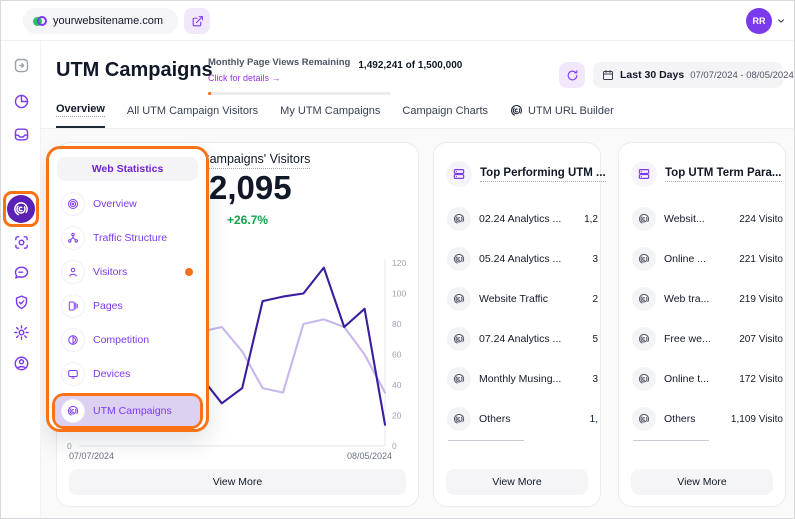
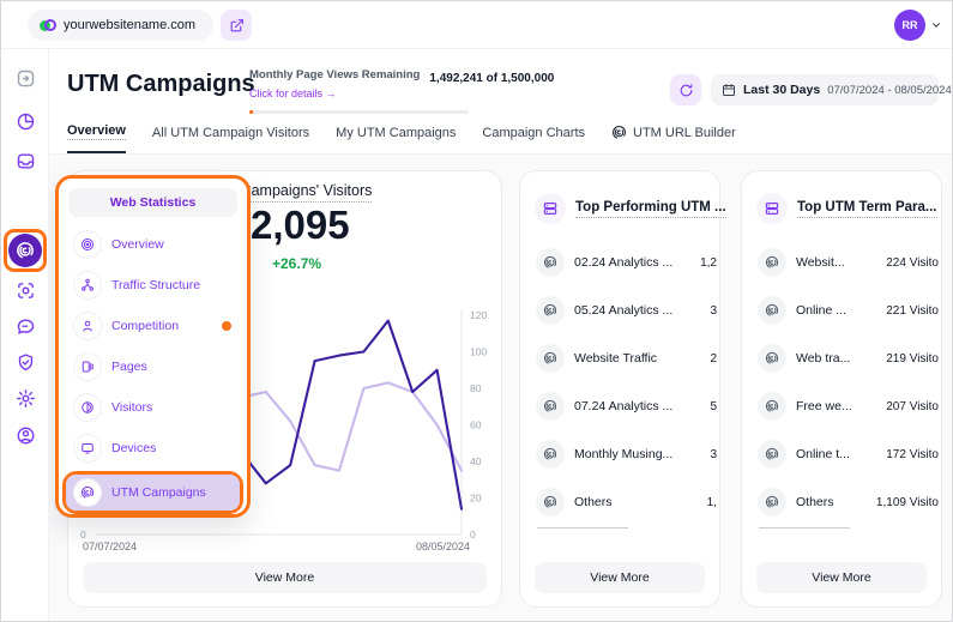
  yourwebsitename.com
  RR
  UTM Campaigns
  Monthly Page Views Remaining
  Click for details →
  1,492,241 of 1,500,000
  Last 30 Days
  07/07/2024 - 08/05/2024
  Overview
  All UTM Campaign Visitors
  My UTM Campaigns
  Campaign Charts
  UTM URL Builder
  ampaigns' Visitors
  2,095
  +26.7%
  0
  20
  40
  60
  80
  100
  120
  0
  07/07/2024
  08/05/2024
  View More
  Top Performing UTM ...
  02.24 Analytics ...
  1,2
  05.24 Analytics ...
  3
  Website Traffic
  2
  07.24 Analytics ...
  5
  Monthly Musing...
  3
  Others
  1,
  View More
  Top UTM Term Para...
  Websit...
  224 Visito
  Online ...
  221 Visito
  Web tra...
  219 Visito
  Free we...
  207 Visito
  Online t...
  172 Visito
  Others
  1,109 Visito
  View More
  Web Statistics
  Overview
  Traffic Structure
- Visitors
+ Competition
  Pages
- Competition
+ Visitors
  Devices
  UTM Campaigns
